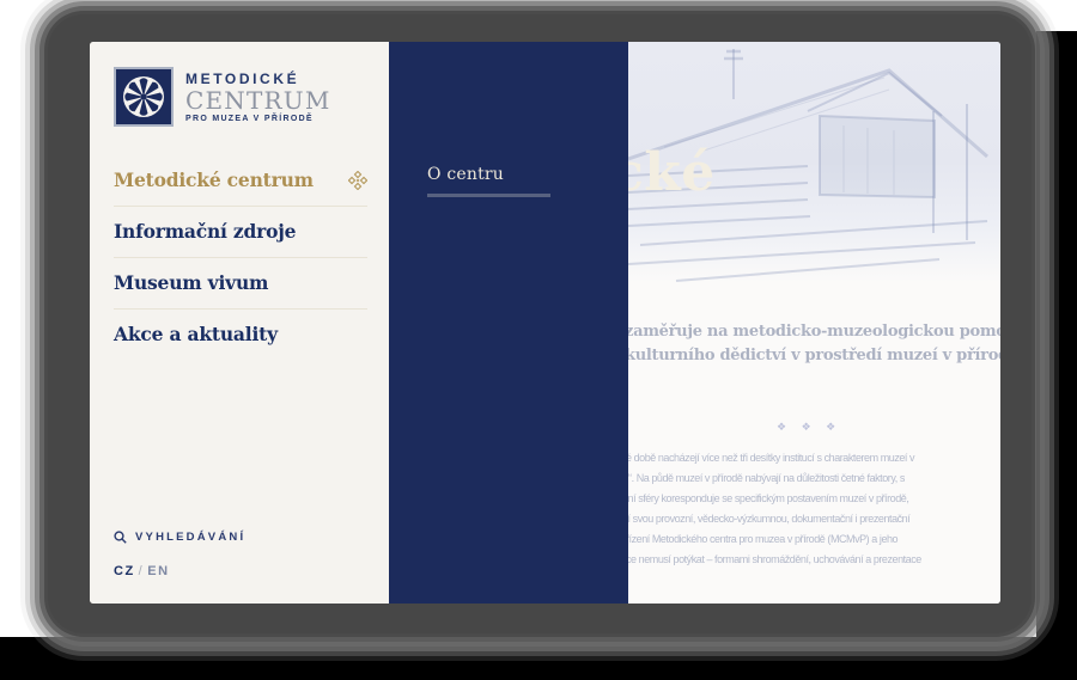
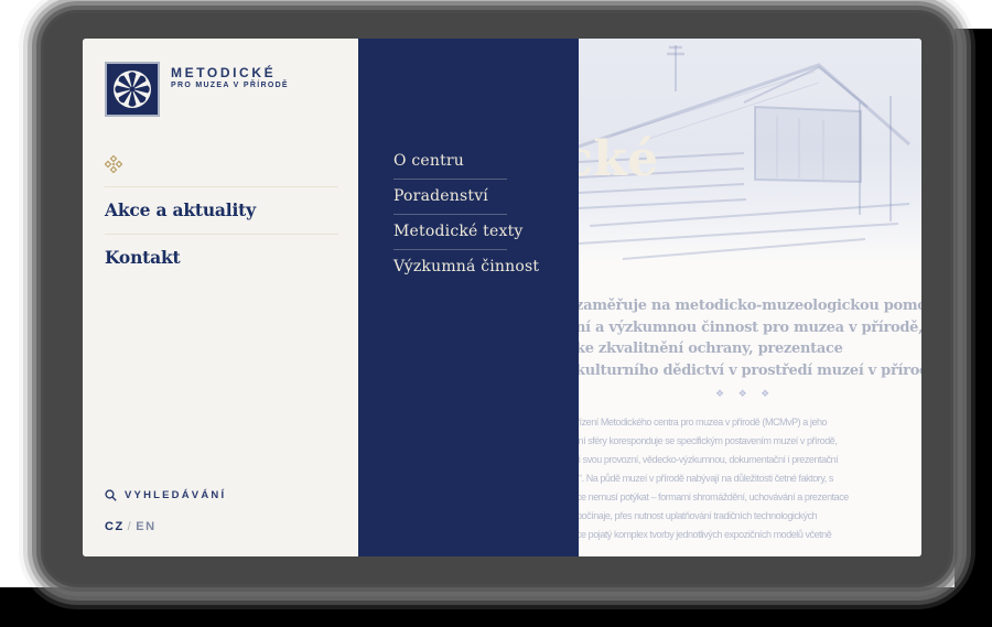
  METODICKÉ
- CENTRUM
- Metodické centrum
- Informační zdroje
- Museum vivum
  Akce a aktuality
+ Kontakt
  VYHLEDÁVÁNÍ
  CZ / EN
  O centru
+ Poradenství
+ Metodické texty
+ Výzkumná činnost
  cké
  zaměřuje na metodicko-muzeologickou pom
+ ní a výzkumnou činnost pro muzea v přírodě,
+ ke zkvalitnění ochrany, prezentace
  kulturního dědictví v prostředí muzeí v příro
  ❖ ❖ ❖
- é době nacházejí více než tři desítky institucí s charakterem muzeí v
- í“. Na půdě muzeí v přírodě nabývají na důležitosti četné faktory, s
+ řízení Metodického centra pro muzea v přírodě (MCMvP) a jeho
  ní sféry koresponduje se specifickým postavením muzeí v přírodě,
  í svou provozní, vědecko-výzkumnou, dokumentační i prezentační
- řízení Metodického centra pro muzea v přírodě (MCMvP) a jeho
+ í“. Na půdě muzeí v přírodě nabývají na důležitosti četné faktory, s
  ce nemusí potýkat – formami shromáždění, uchovávání a prezentace
+ počínaje, přes nutnost uplatňování tradičních technologických
+ ce pojatý komplex tvorby jednotlivých expozičních modelů včetně
